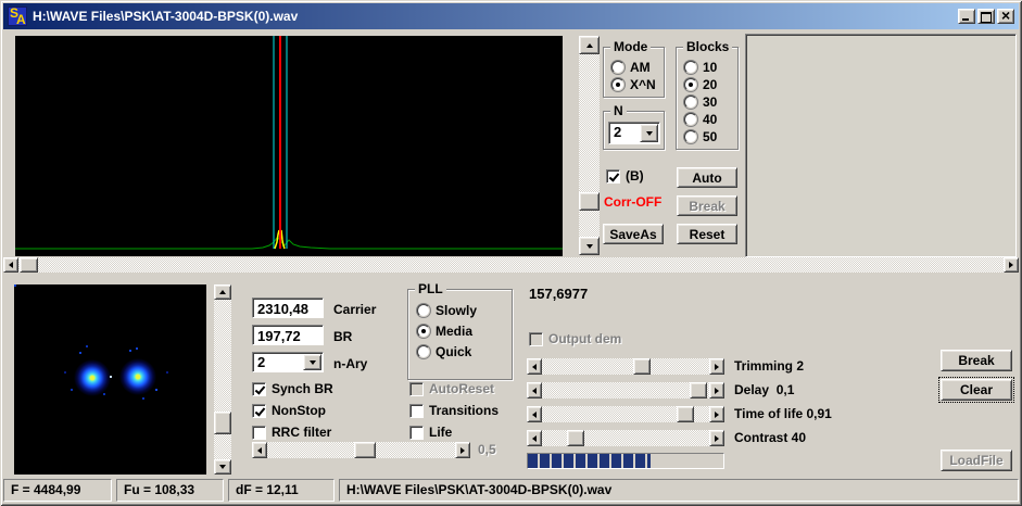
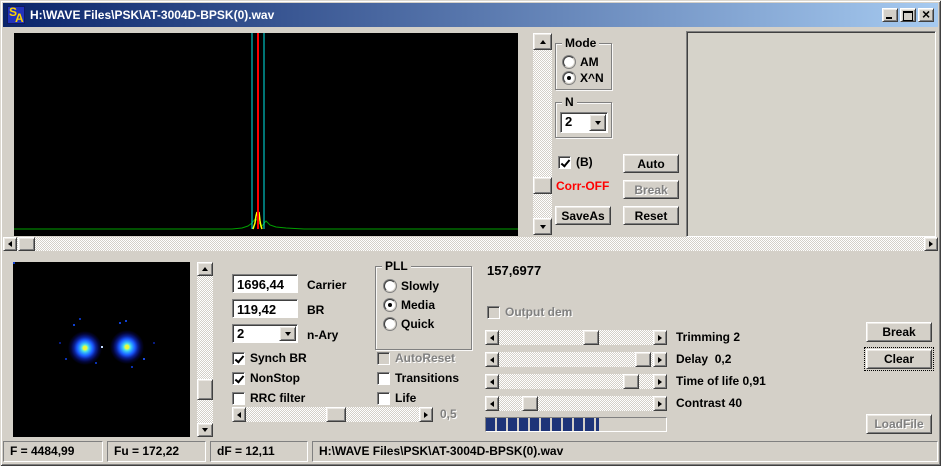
  S
  A
  H:\WAVE Files\PSK\AT-3004D-BPSK(0).wav
  Mode
  AM
  X^N
- Blocks
- 10
- 20
- 30
- 40
- 50
  N
  2
  (B)
  Auto
  Corr-OFF
  Break
  SaveAs
  Reset
- 2310,48
+ 1696,44
  Carrier
- 197,72
+ 119,42
  BR
  2
  n-Ary
  Synch BR
  NonStop
  RRC filter
  PLL
  Slowly
  Media
  Quick
  AutoReset
  Transitions
  Life
  0,5
  157,6977
  Output dem
  Trimming 2
- Delay 0,1
+ Delay 0,2
  Time of life 0,91
  Contrast 40
  Break
  Clear
  LoadFile
  F = 4484,99
- Fu = 108,33
+ Fu = 172,22
  dF = 12,11
  H:\WAVE Files\PSK\AT-3004D-BPSK(0).wav
